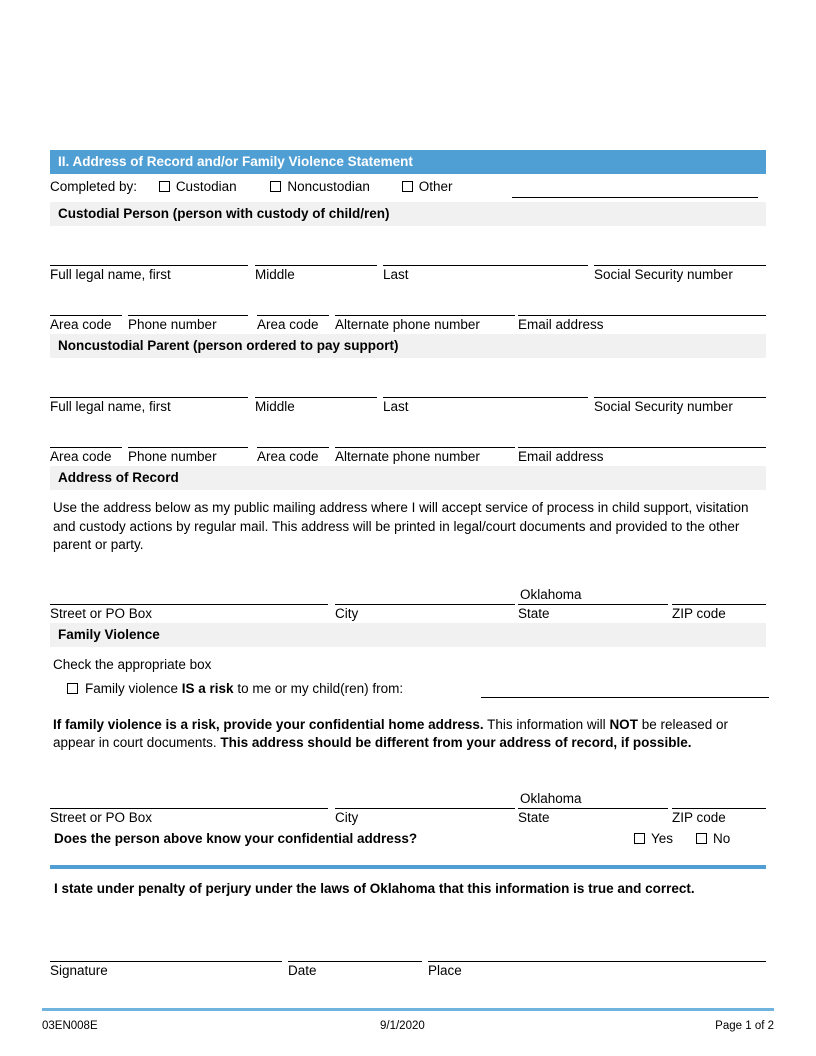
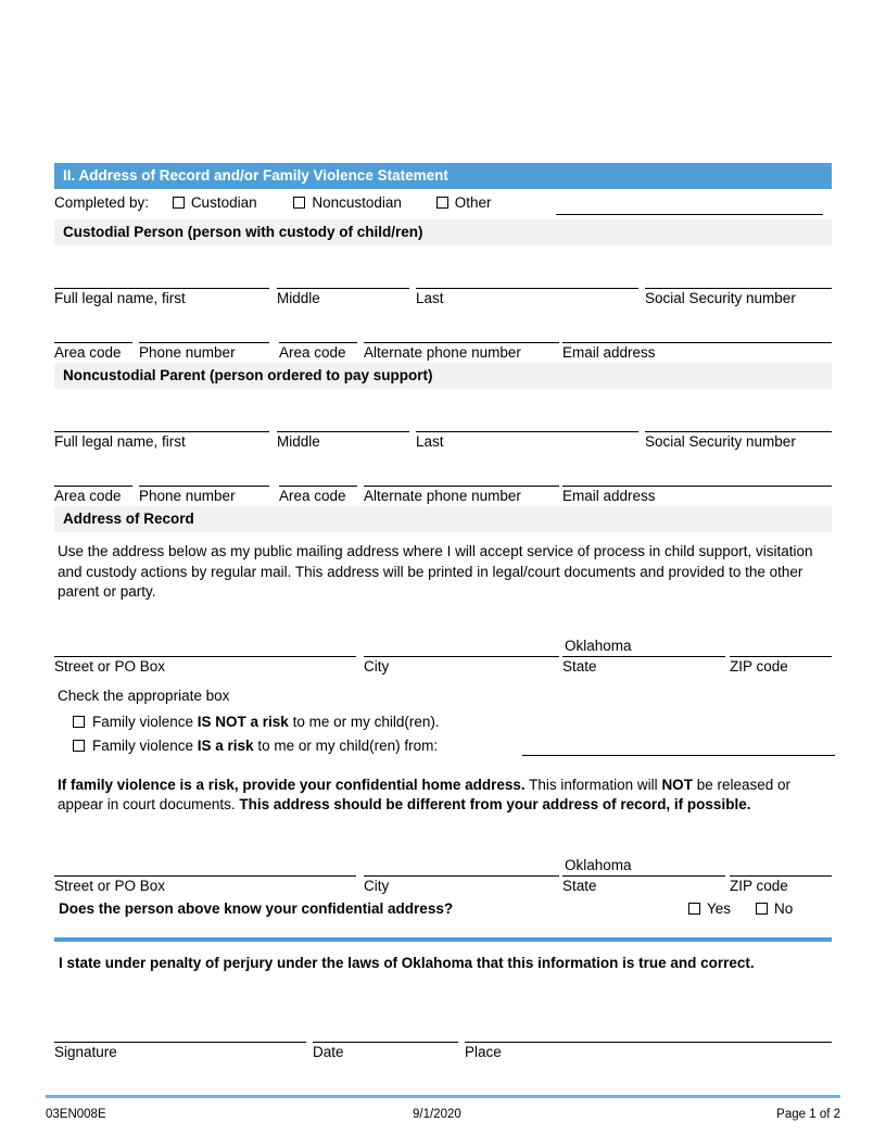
  II. Address of Record and/or Family Violence Statement
  Completed by: Custodian Noncustodian Other
  Custodial Person (person with custody of child/ren)
  Full legal name, first
  Middle
  Last
  Social Security number
  Area code
  Phone number
  Area code
  Alternate phone number
  Email address
  Noncustodial Parent (person ordered to pay support)
  Full legal name, first
  Middle
  Last
  Social Security number
  Area code
  Phone number
  Area code
  Alternate phone number
  Email address
  Address of Record
  Use the address below as my public mailing address where I will accept service of process in child support, visitation and custody actions by regular mail. This address will be printed in legal/court documents and provided to the other parent or party.
  Street or PO Box
  City
  Oklahoma
  State
  ZIP code
- Family Violence
  Check the appropriate box
+ Family violence IS NOT a risk to me or my child(ren).
  Family violence IS a risk to me or my child(ren) from:
  If family violence is a risk, provide your confidential home address. This information will NOT be released or appear in court documents. This address should be different from your address of record, if possible.
  Street or PO Box
  City
  Oklahoma
  State
  ZIP code
  Does the person above know your confidential address?
  Yes
  No
  I state under penalty of perjury under the laws of Oklahoma that this information is true and correct.
  Signature
  Date
  Place
  03EN008E
  9/1/2020
  Page 1 of 2
